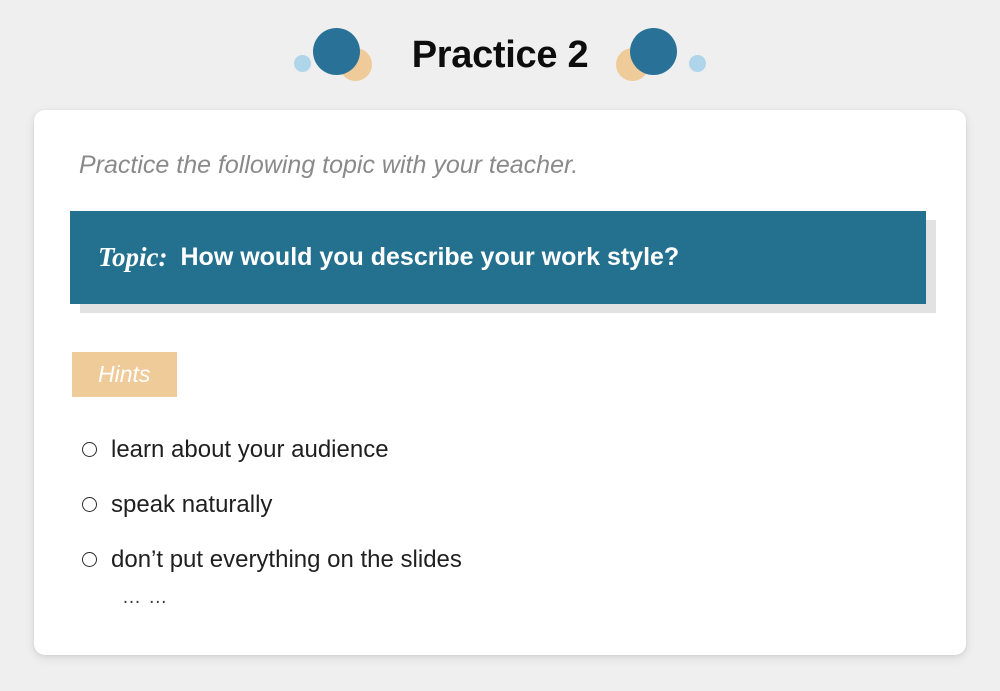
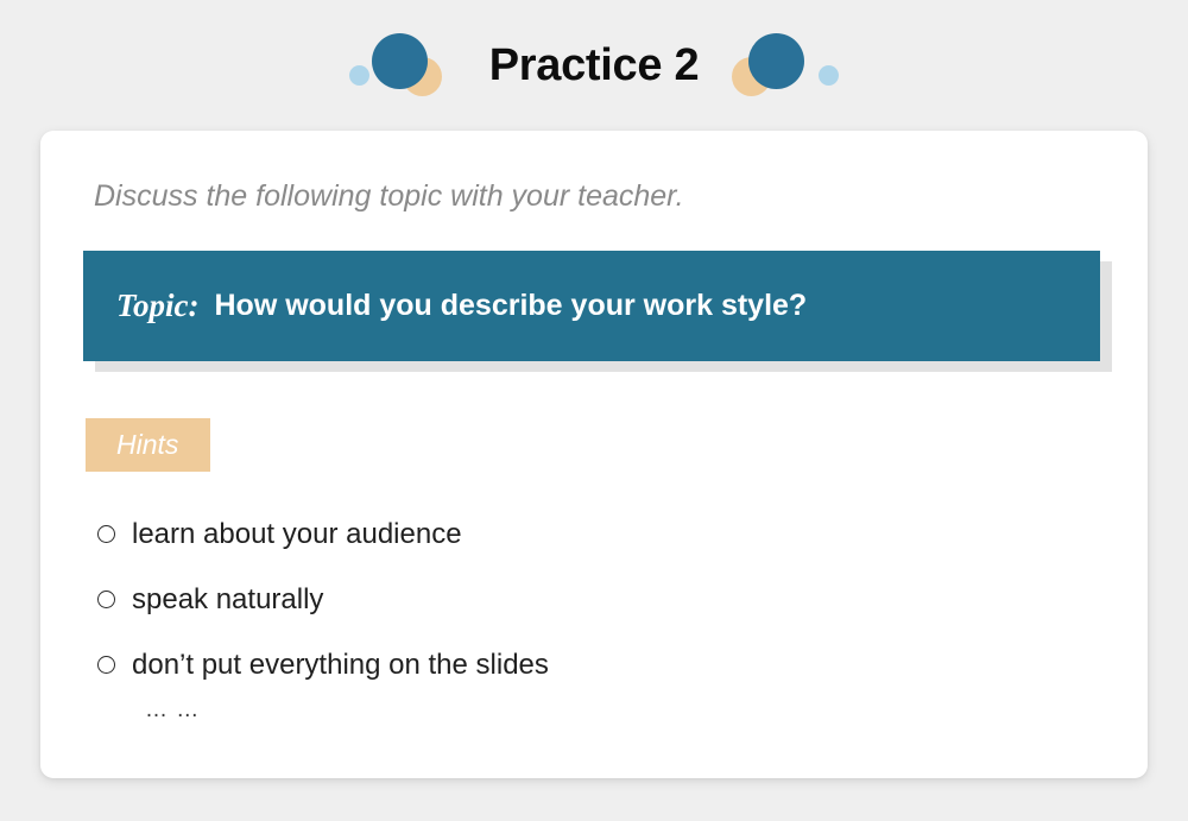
  Practice 2
- Practice the following topic with your teacher.
+ Discuss the following topic with your teacher.
  Topic:
  How would you describe your work style?
  Hints
  learn about your audience
  speak naturally
  don’t put everything on the slides
  … …
